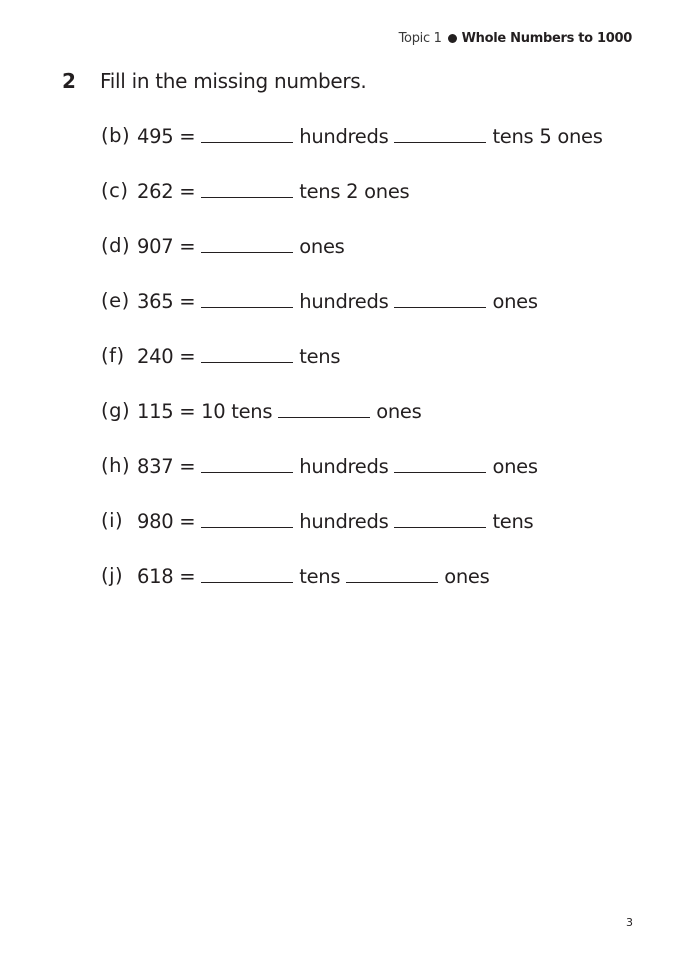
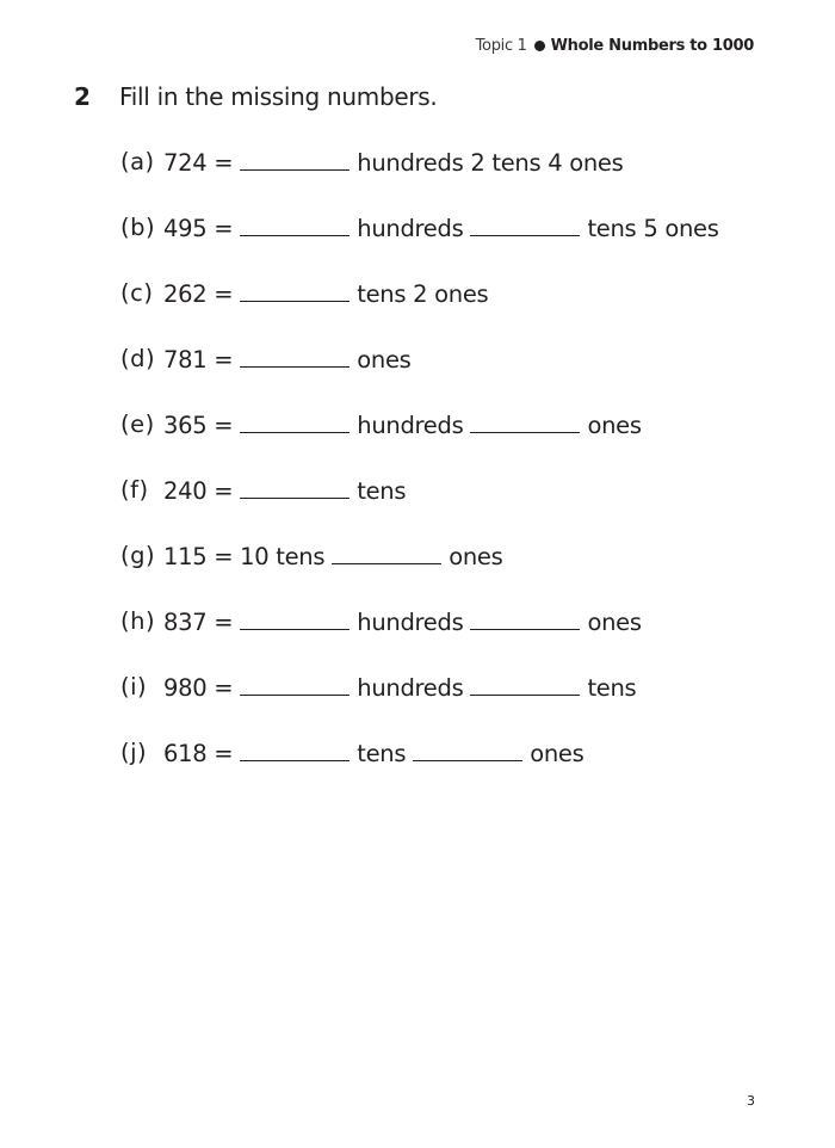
  Topic 1
  Whole Numbers to 1000
  2
  Fill in the missing numbers.
+ (a)
+ 724 =
+ hundreds 2 tens 4 ones
  (b)
  495 =
  hundreds
  tens 5 ones
  (c)
  262 =
  tens 2 ones
  (d)
- 907 =
+ 781 =
  ones
  (e)
  365 =
  hundreds
  ones
  (f)
  240 =
  tens
  (g)
  115 = 10 tens
  ones
  (h)
  837 =
  hundreds
  ones
  (i)
  980 =
  hundreds
  tens
  (j)
  618 =
  tens
  ones
  3
